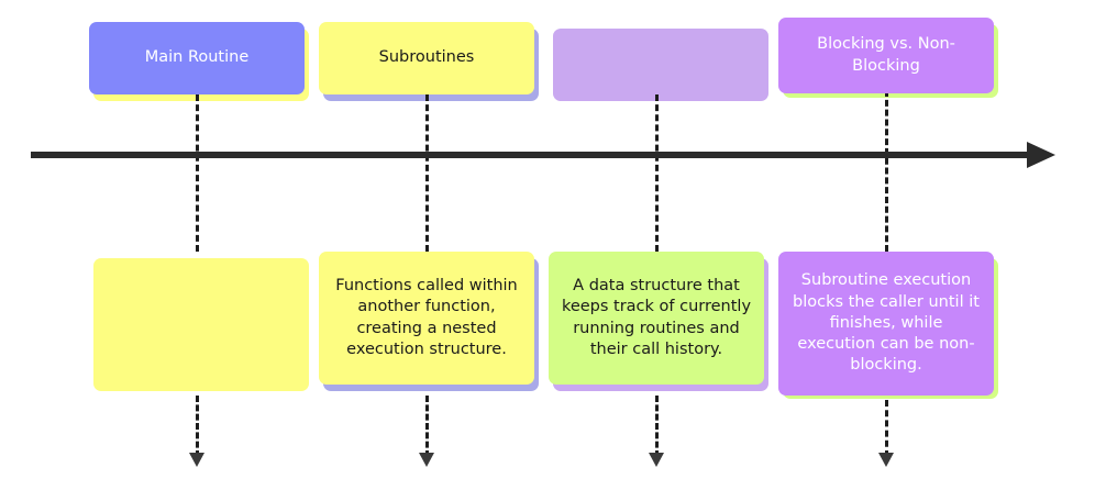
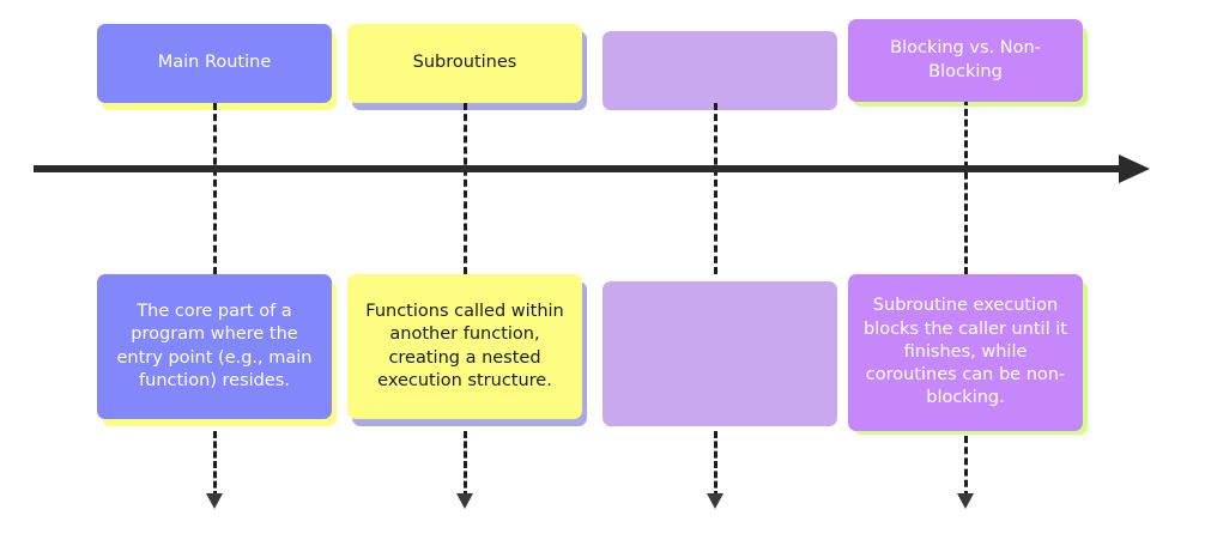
  Main Routine
  Subroutines
  Blocking vs. Non-Blocking
+ The core part of a program where the entry point (e.g., main function) resides.
  Functions called within another function, creating a nested execution structure.
- A data structure that keeps track of currently running routines and their call history.
- Subroutine execution blocks the caller until it finishes, while execution can be non-blocking.
+ Subroutine execution blocks the caller until it finishes, while coroutines can be non-blocking.
